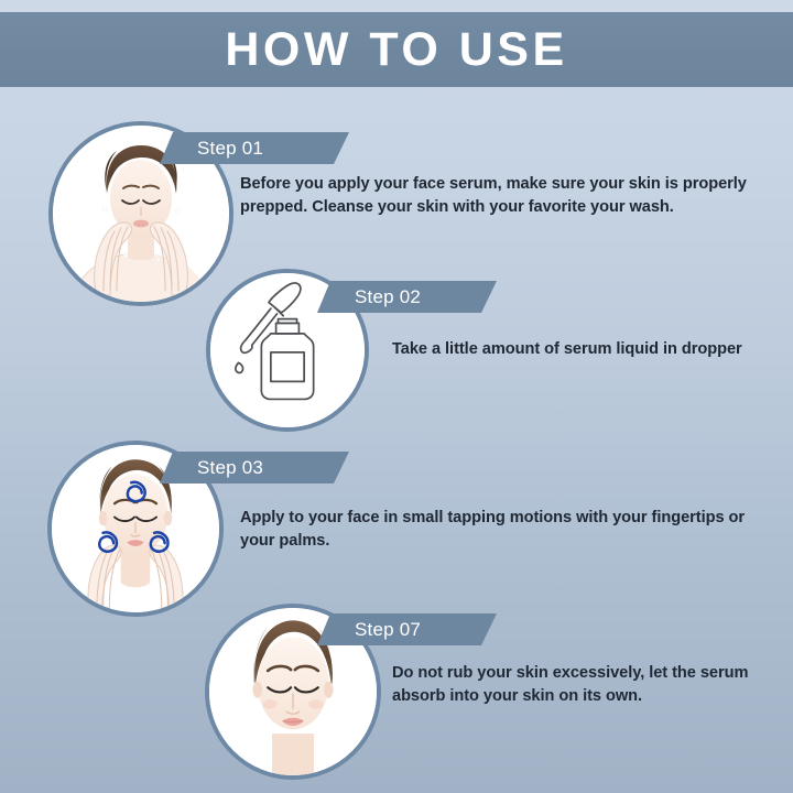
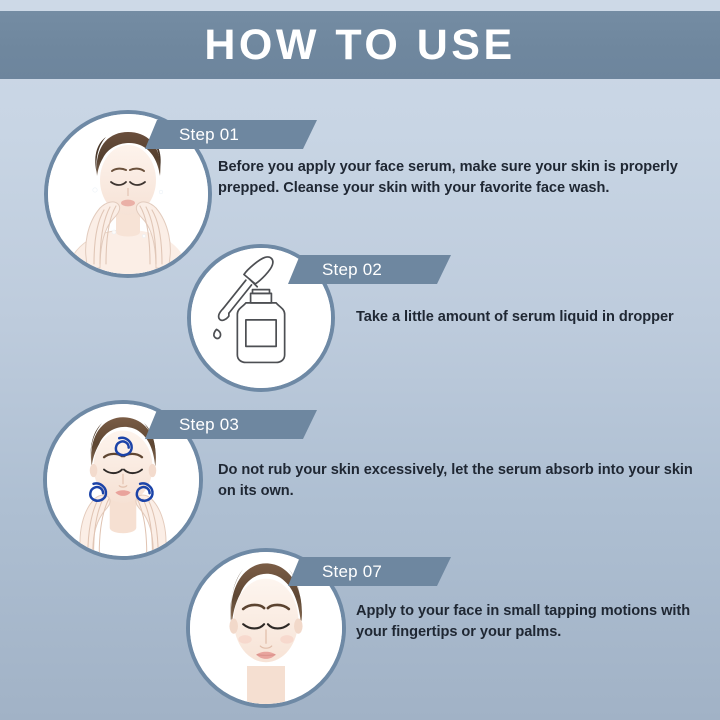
  HOW TO USE
  Step 01
- Before you apply your face serum, make sure your skin is properly prepped. Cleanse your skin with your favorite your wash.
+ Before you apply your face serum, make sure your skin is properly prepped. Cleanse your skin with your favorite face wash.
  Step 02
  Take a little amount of serum liquid in dropper
  Step 03
- Apply to your face in small tapping motions with your fingertips or your palms.
+ Do not rub your skin excessively, let the serum absorb into your skin on its own.
  Step 07
- Do not rub your skin excessively, let the serum absorb into your skin on its own.
+ Apply to your face in small tapping motions with your fingertips or your palms.
